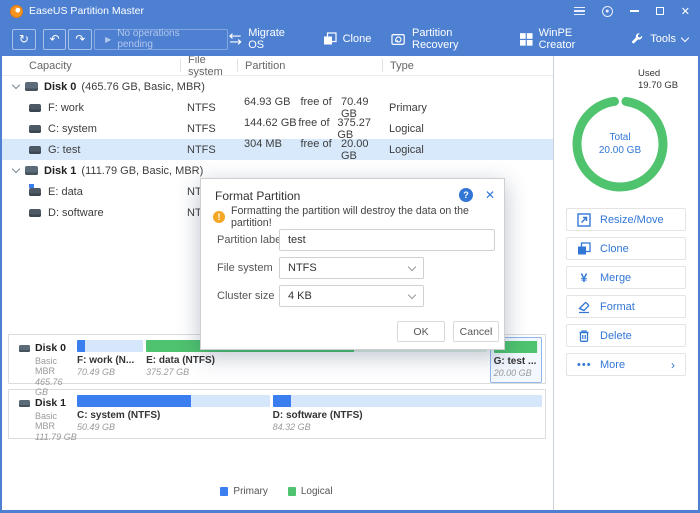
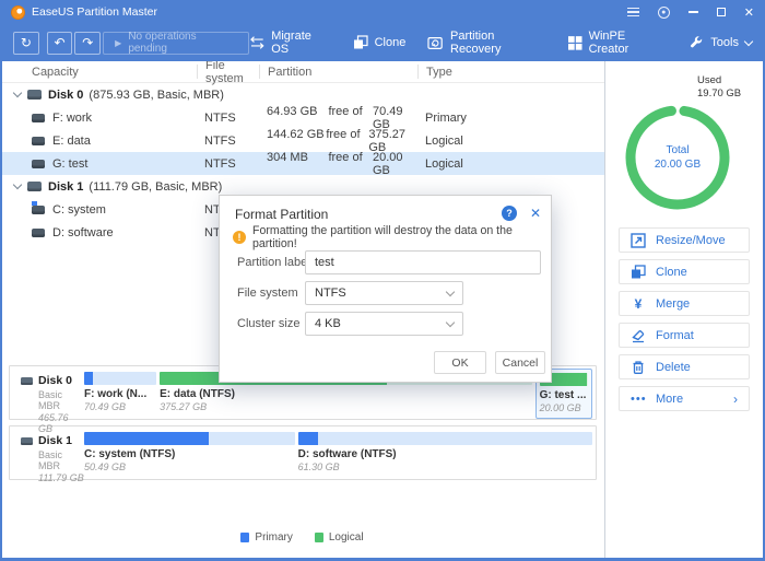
  EaseUS Partition Master
  ✕
  ↻
  ↶
  ↷
  ▶
  No operations pending
  Migrate OS
  Clone
  Partition Recovery
  WinPE Creator
  Tools
  Capacity
  File system
  Partition
  Type
  Disk 0
- (465.76 GB, Basic, MBR)
+ (875.93 GB, Basic, MBR)
  F: work
  NTFS
  64.93 GB
  free of
  70.49 GB
  Primary
- C: system
+ E: data
  NTFS
  144.62 GB
  free of
  375.27 GB
  Logical
  G: test
  NTFS
  304 MB
  free of
  20.00 GB
  Logical
  Disk 1
  (111.79 GB, Basic, MBR)
- E: data
+ C: system
  D: software
  Disk 0
  Basic MBR
  465.76 GB
  F: work (N...
  70.49 GB
  E: data (NTFS)
  375.27 GB
  G: test ...
  20.00 GB
  Disk 1
  Basic MBR
  111.79 GB
  C: system (NTFS)
  50.49 GB
  D: software (NTFS)
- 84.32 GB
+ 61.30 GB
  Primary
  Logical
  Used
  19.70 GB
  Total
  20.00 GB
  Resize/Move
  Clone
  ¥
  Merge
  Format
  Delete
  •••
  More
  ›
  Format Partition
  ?
  ✕
  !
  Formatting the partition will destroy the data on the partition!
  Partition lab
  test
  File system
  NTFS
  Cluster size
  4 KB
  OK
  Cancel
